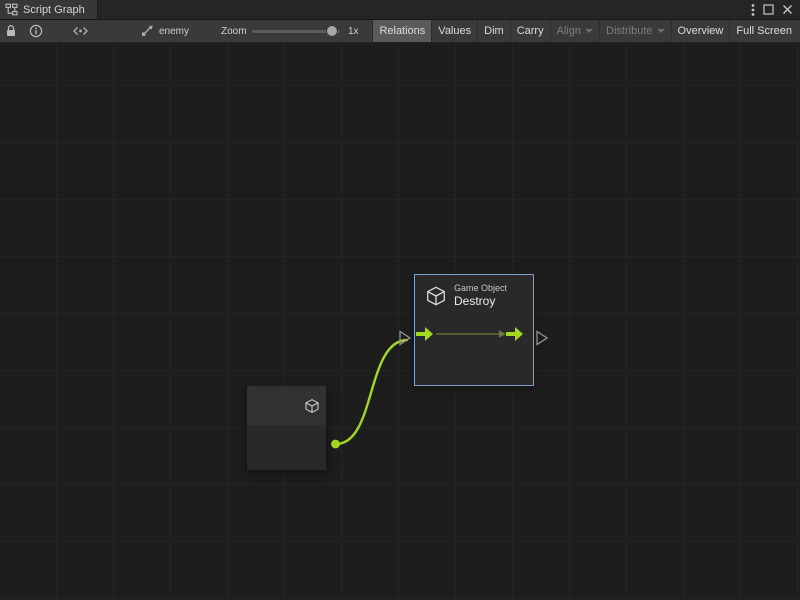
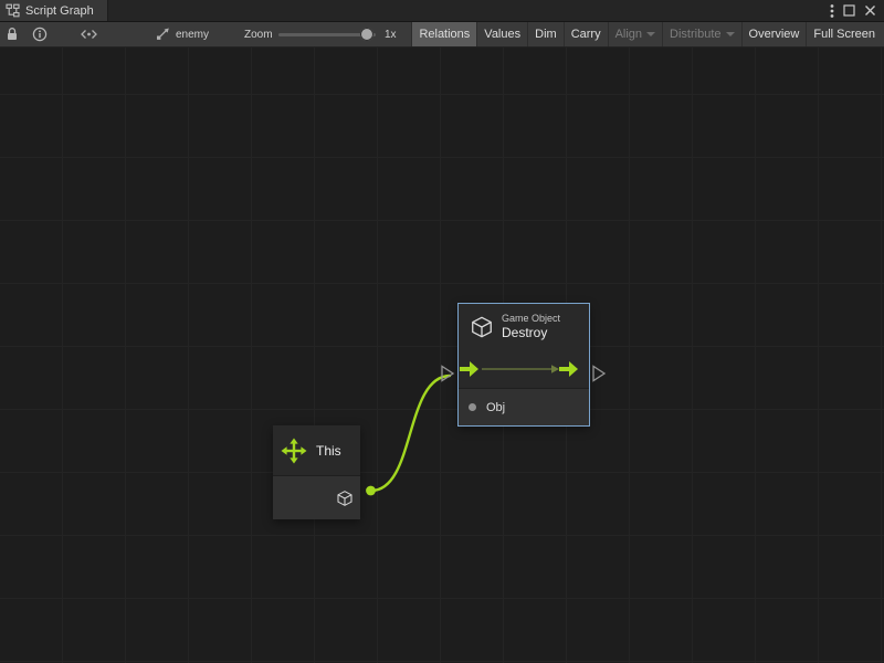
  Script Graph
  enemy
  Zoom
  1x
  Relations
  Values
  Dim
  Carry
  Align
  Distribute
  Overview
  Full Screen
  Game Object
  Destroy
+ Obj
+ This
